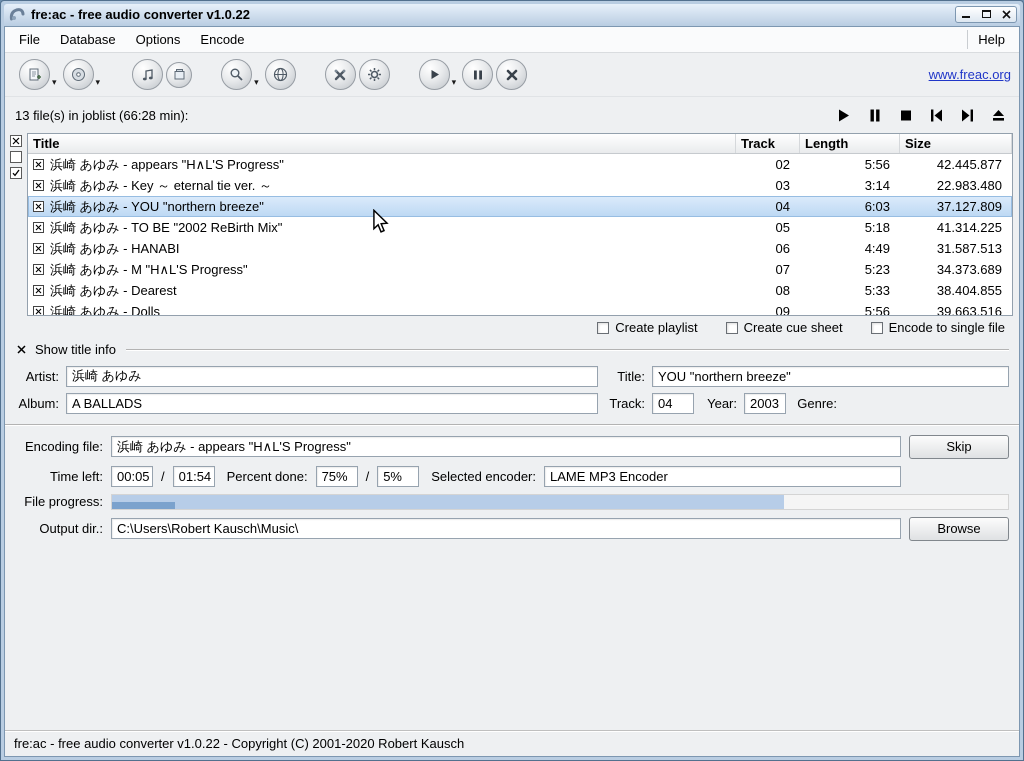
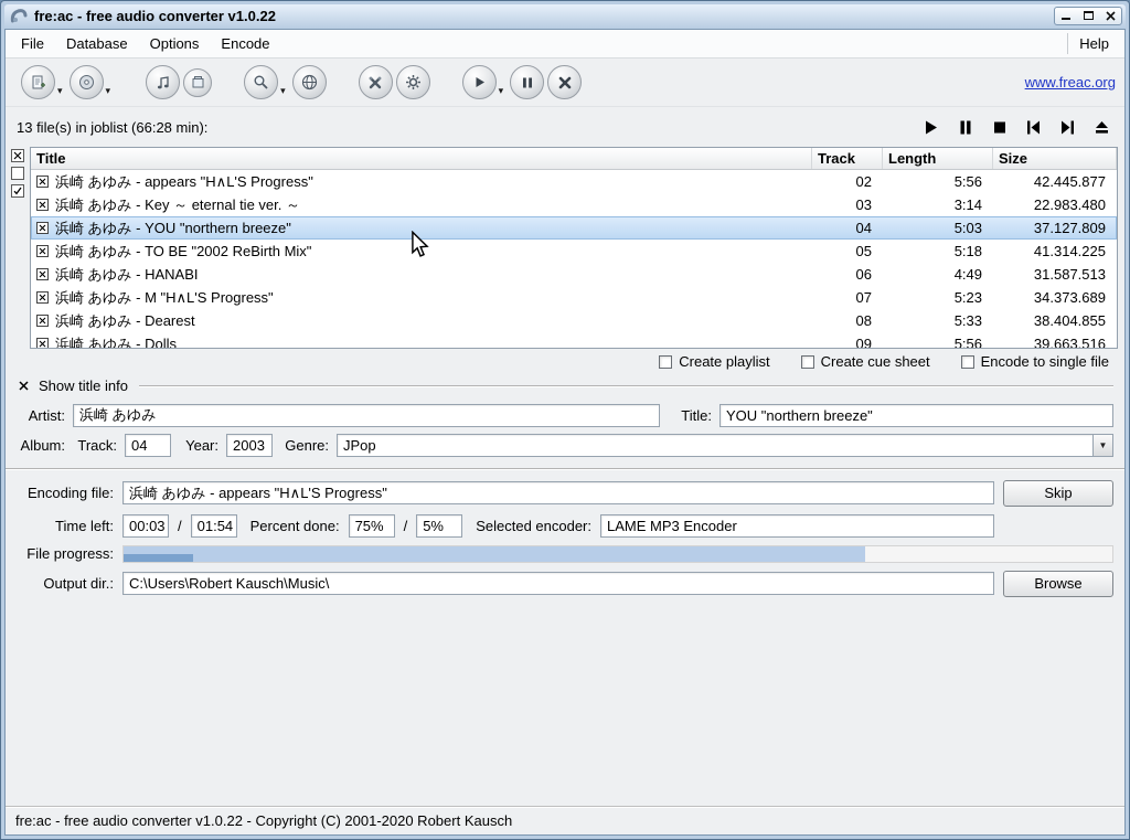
  fre:ac - free audio converter v1.0.22
  File
  Database
  Options
  Encode
  Help
  ▾
  ▾
  ▾
  ▾
  www.freac.org
  13 file(s) in joblist (66:28 min):
  Title
  Track
  Length
  Size
  浜崎 あゆみ - appears "H∧L'S Progress"
  02
  5:56
  42.445.877
  浜崎 あゆみ - Key ～ eternal tie ver. ～
  03
  3:14
  22.983.480
  浜崎 あゆみ - YOU "northern breeze"
  04
- 6:03
+ 5:03
  37.127.809
  浜崎 あゆみ - TO BE "2002 ReBirth Mix"
  05
  5:18
  41.314.225
  浜崎 あゆみ - HANABI
  06
  4:49
  31.587.513
  浜崎 あゆみ - M "H∧L'S Progress"
  07
  5:23
  34.373.689
  浜崎 あゆみ - Dearest
  08
  5:33
  38.404.855
  浜崎 あゆみ - Dolls
  09
  5:56
  39.663.516
  Create playlist
  Create cue sheet
  Encode to single file
  Show title info
  Artist:
  浜崎 あゆみ
  Title:
  YOU "northern breeze"
  Album:
- A BALLADS
  Track:
  04
  Year:
  2003
  Genre:
+ JPop
+ ▼
  Encoding file:
  浜崎 あゆみ - appears "H∧L'S Progress"
  Skip
  Time left:
- 00:05
+ 00:03
  /
  01:54
  Percent done:
  75%
  /
  5%
  Selected encoder:
  LAME MP3 Encoder
  File progress:
  Output dir.:
  C:\Users\Robert Kausch\Music\
  Browse
  fre:ac - free audio converter v1.0.22 - Copyright (C) 2001-2020 Robert Kausch
